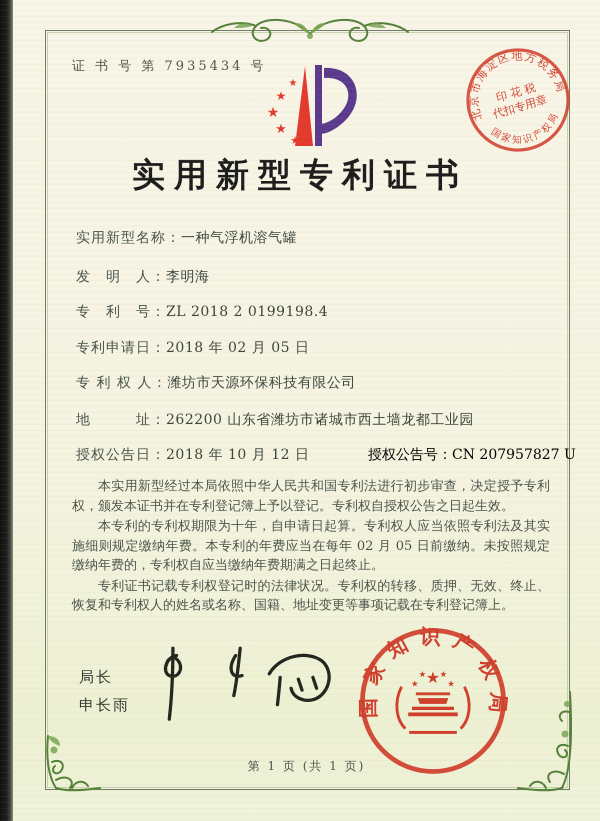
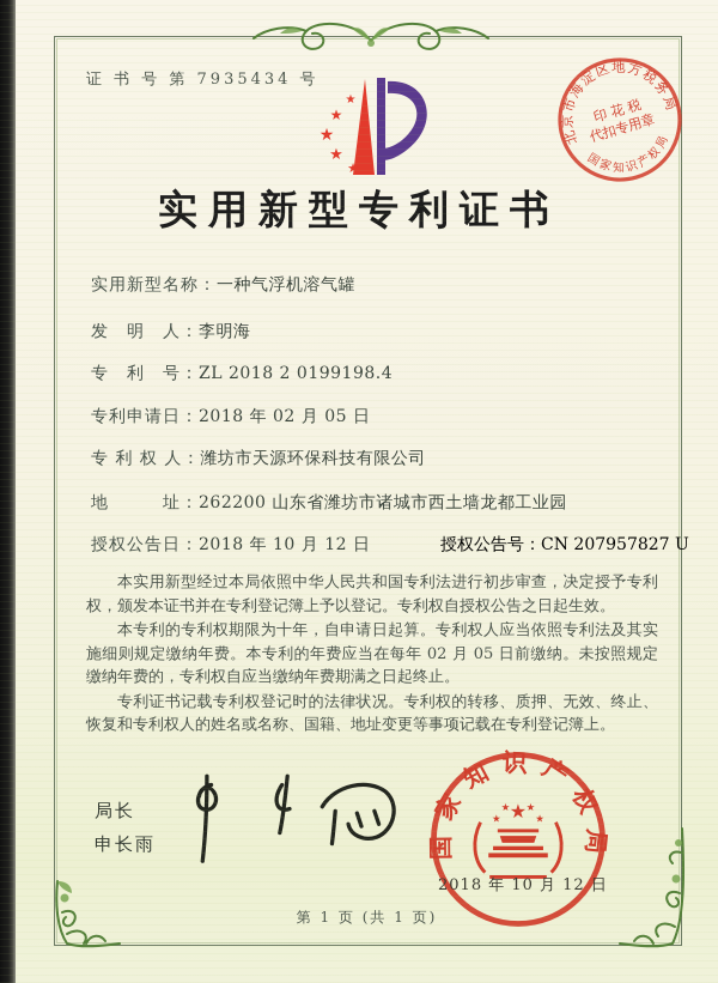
+ 2018 年 10 月 12 日
